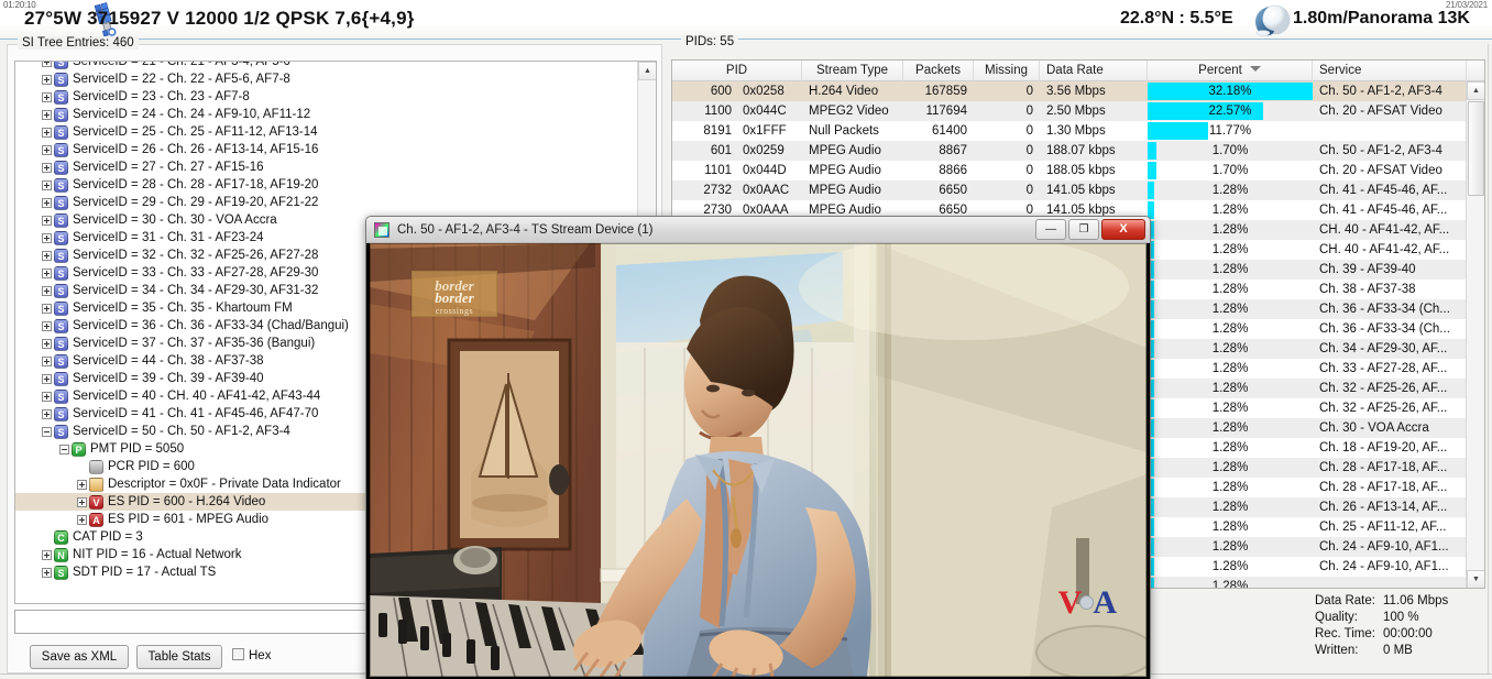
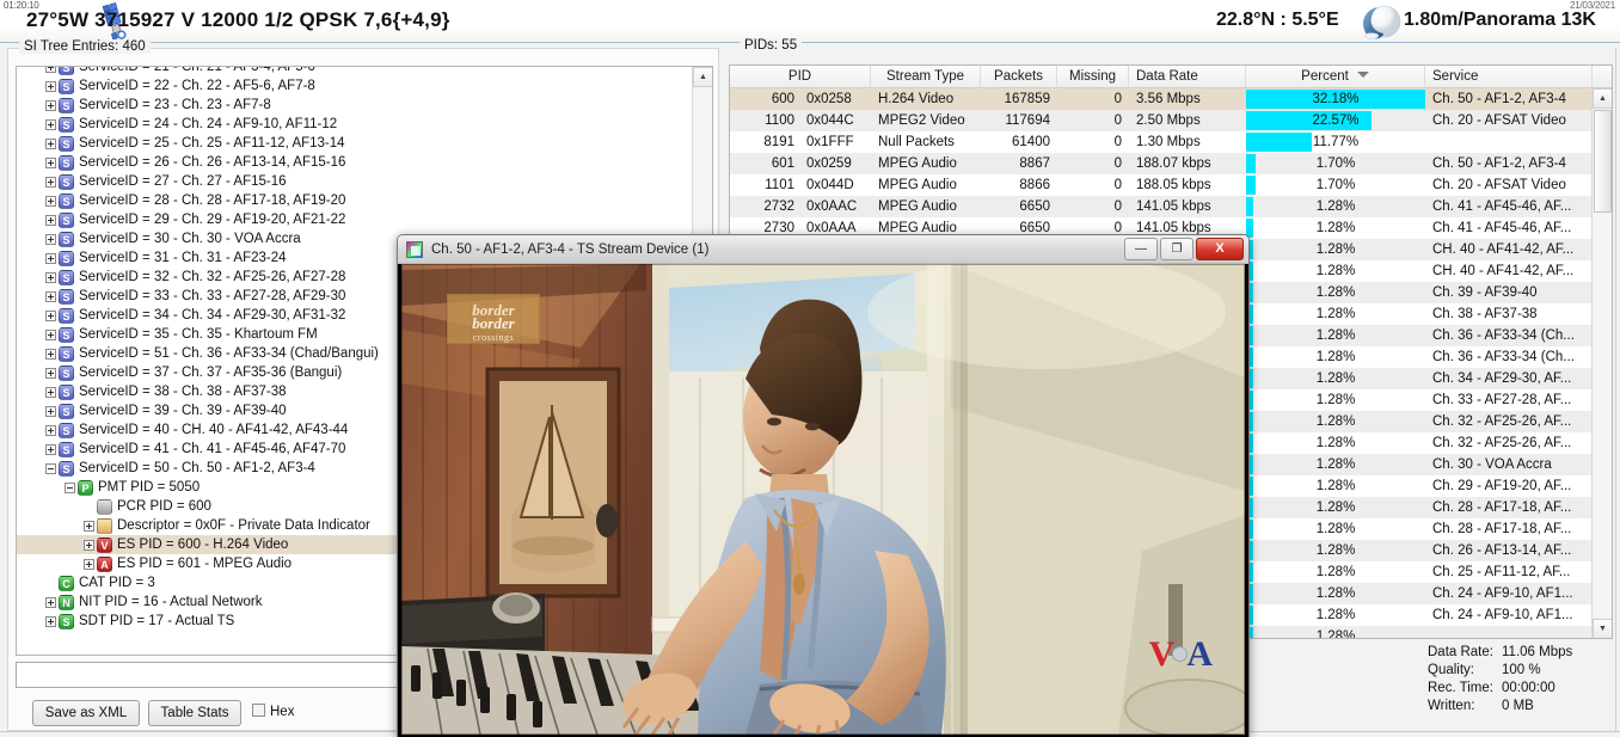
  01:20:10
  21/03/2021
  27°5W 3715927 V 12000 1/2 QPSK 7,6{+4,9}
  22.8°N : 5.5°E
  1.80m/Panorama 13K
  SI Tree Entries: 460
  S ServiceID = 21 - Ch. 21 - AF3-4, AF5-6
  S ServiceID = 22 - Ch. 22 - AF5-6, AF7-8
  S ServiceID = 23 - Ch. 23 - AF7-8
  S ServiceID = 24 - Ch. 24 - AF9-10, AF11-12
  S ServiceID = 25 - Ch. 25 - AF11-12, AF13-14
  S ServiceID = 26 - Ch. 26 - AF13-14, AF15-16
  S ServiceID = 27 - Ch. 27 - AF15-16
  S ServiceID = 28 - Ch. 28 - AF17-18, AF19-20
  S ServiceID = 29 - Ch. 29 - AF19-20, AF21-22
  S ServiceID = 30 - Ch. 30 - VOA Accra
  S ServiceID = 31 - Ch. 31 - AF23-24
  S ServiceID = 32 - Ch. 32 - AF25-26, AF27-28
  S ServiceID = 33 - Ch. 33 - AF27-28, AF29-30
  S ServiceID = 34 - Ch. 34 - AF29-30, AF31-32
  S ServiceID = 35 - Ch. 35 - Khartoum FM
- S ServiceID = 36 - Ch. 36 - AF33-34 (Chad/Bangui)
+ S ServiceID = 51 - Ch. 36 - AF33-34 (Chad/Bangui)
  S ServiceID = 37 - Ch. 37 - AF35-36 (Bangui)
- S ServiceID = 44 - Ch. 38 - AF37-38
+ S ServiceID = 38 - Ch. 38 - AF37-38
  S ServiceID = 39 - Ch. 39 - AF39-40
  S ServiceID = 40 - CH. 40 - AF41-42, AF43-44
  S ServiceID = 41 - Ch. 41 - AF45-46, AF47-70
  S ServiceID = 50 - Ch. 50 - AF1-2, AF3-4
  P PMT PID = 5050
  PCR PID = 600
  Descriptor = 0x0F - Private Data Indicator
  V ES PID = 600 - H.264 Video
  A ES PID = 601 - MPEG Audio
  C CAT PID = 3
  N NIT PID = 16 - Actual Network
  S SDT PID = 17 - Actual TS
  Save as XML
  Table Stats
  Hex
  PIDs: 55
  PID
  Stream Type
  Packets
  Missing
  Data Rate
  Percent
  Service
  600
  0x0258
  H.264 Video
  167859
  0
  3.56 Mbps
  32.18%
  Ch. 50 - AF1-2, AF3-4
  1100
  0x044C
  MPEG2 Video
  117694
  0
  2.50 Mbps
  22.57%
  Ch. 20 - AFSAT Video
  8191
  0x1FFF
  Null Packets
  61400
  0
  1.30 Mbps
  11.77%
  601
  0x0259
  MPEG Audio
  8867
  0
  188.07 kbps
  1.70%
  Ch. 50 - AF1-2, AF3-4
  1101
  0x044D
  MPEG Audio
  8866
  0
  188.05 kbps
  1.70%
  Ch. 20 - AFSAT Video
  2732
  0x0AAC
  MPEG Audio
  6650
  0
  141.05 kbps
  1.28%
  Ch. 41 - AF45-46, AF...
  2730
  0x0AAA
  MPEG Audio
  6650
  0
  141.05 kbps
  1.28%
  Ch. 41 - AF45-46, AF...
  1.28%
  CH. 40 - AF41-42, AF...
  1.28%
  CH. 40 - AF41-42, AF...
  1.28%
  Ch. 39 - AF39-40
  1.28%
  Ch. 38 - AF37-38
  1.28%
  Ch. 36 - AF33-34 (Ch...
  1.28%
  Ch. 36 - AF33-34 (Ch...
  1.28%
  Ch. 34 - AF29-30, AF...
  1.28%
  Ch. 33 - AF27-28, AF...
  1.28%
  Ch. 32 - AF25-26, AF...
  1.28%
  Ch. 32 - AF25-26, AF...
  1.28%
  Ch. 30 - VOA Accra
  1.28%
- Ch. 18 - AF19-20, AF...
+ Ch. 29 - AF19-20, AF...
  1.28%
  Ch. 28 - AF17-18, AF...
  1.28%
  Ch. 28 - AF17-18, AF...
  1.28%
  Ch. 26 - AF13-14, AF...
  1.28%
  Ch. 25 - AF11-12, AF...
  1.28%
  Ch. 24 - AF9-10, AF1...
  1.28%
  Ch. 24 - AF9-10, AF1...
  1.28%
  Data Rate:
  11.06 Mbps
  Quality:
  100 %
  Rec. Time:
  00:00:00
  Written:
  0 MB
  Ch. 50 - AF1-2, AF3-4 - TS Stream Device (1)
  —
  ❐
  X
  border
  border
  crossings
  V A
